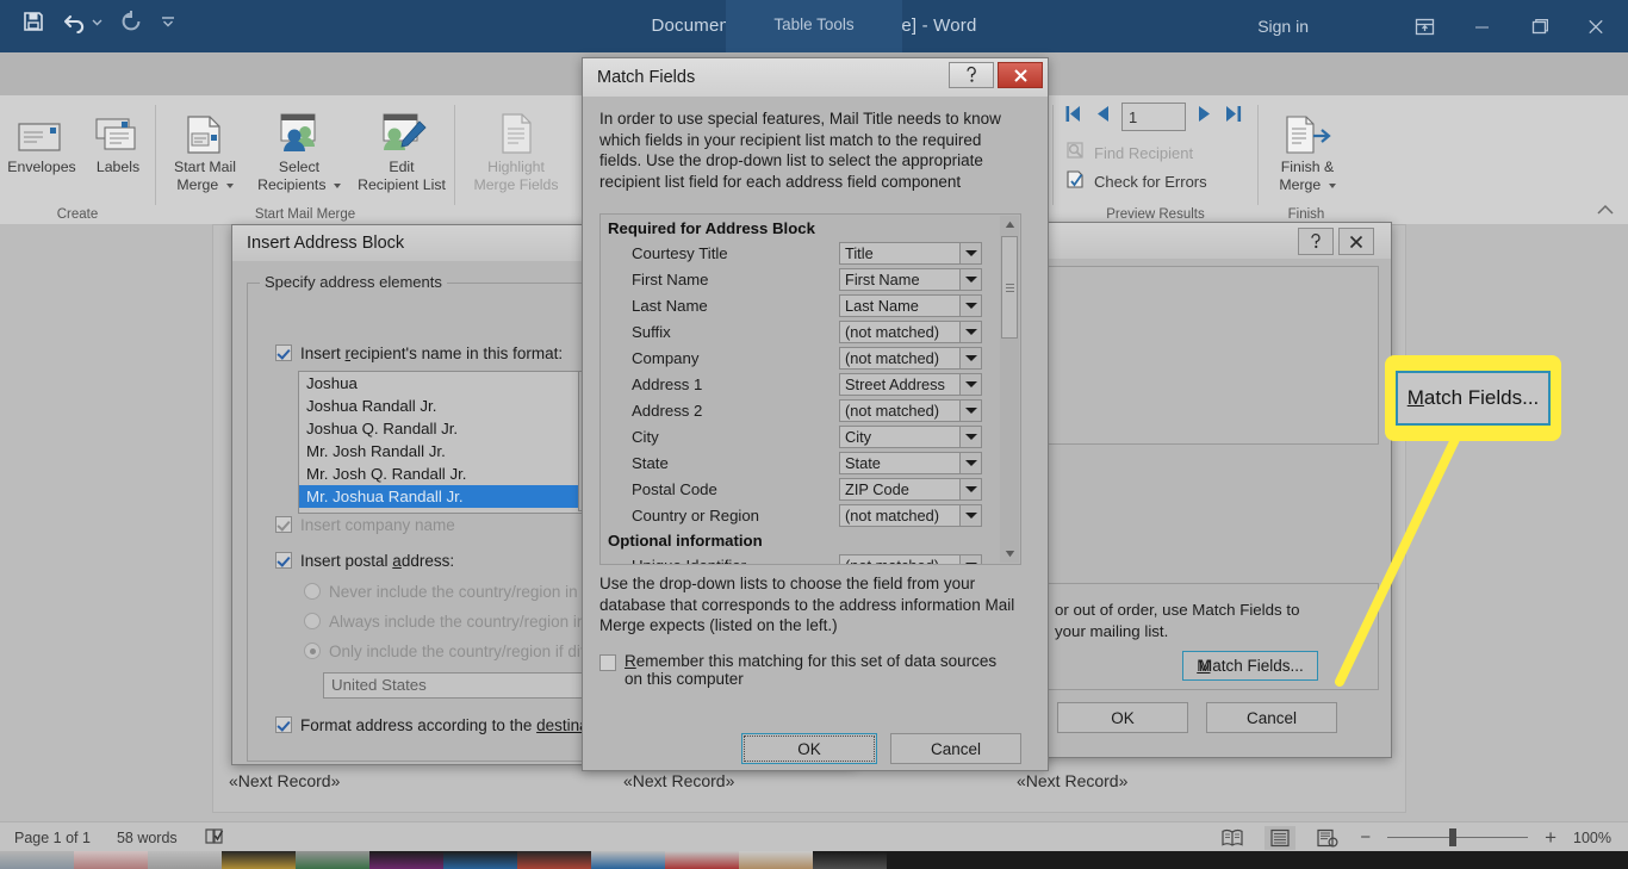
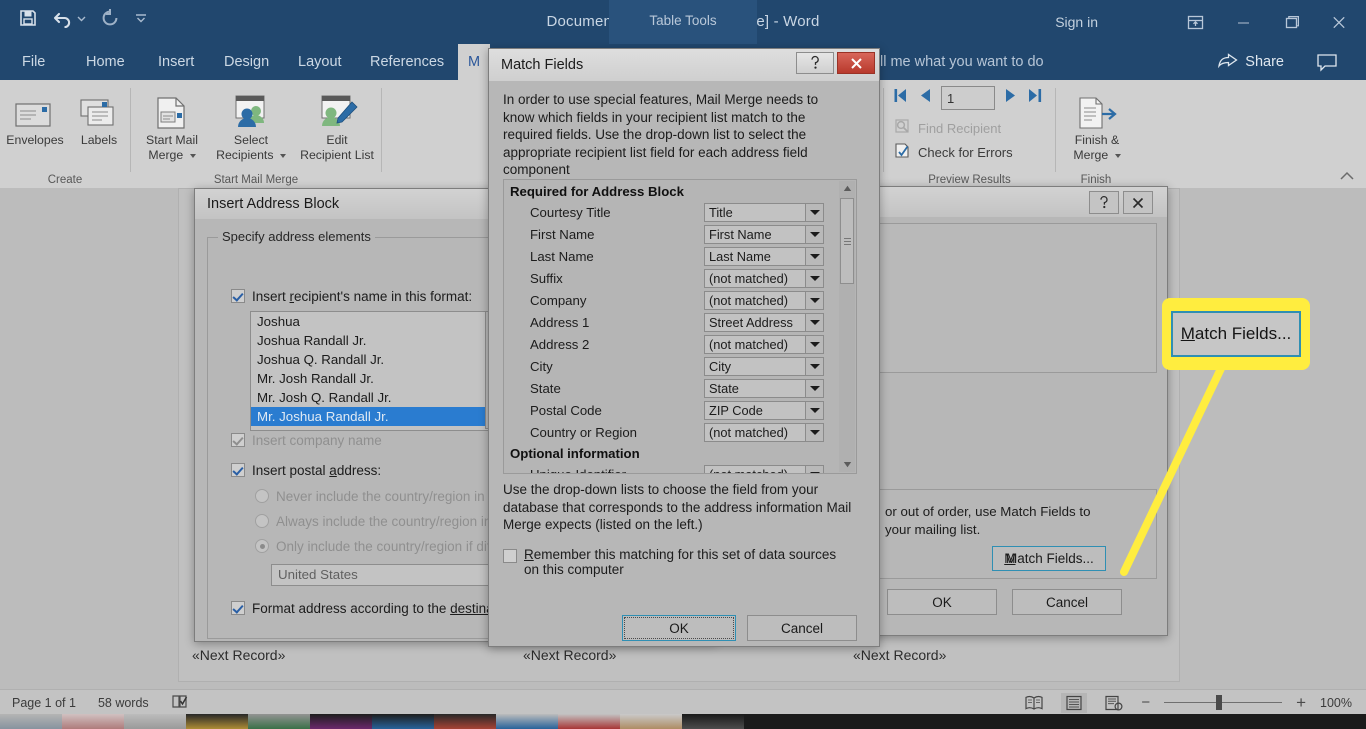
  Table Tools
  Sign in
+ File
+ Home
+ Insert
+ Design
+ Layout
+ References
+ M
+ ll me what you want to do
+ Share
  Envelopes
  Labels
  Create
  Start Mail
  Merge
  Select
  Recipients
  Edit
  Recipient List
  Start Mail Merge
- Highlight
- Merge Fields
  1
  Find Recipient
  Check for Errors
  Preview Results
  Finish &
  Merge
  Finish
  «Next Record»
  «Next Record»
  «Next Record»
  or out of order, use Match Fields to
  your mailing list.
  MMatch Fields...
  OK
  Cancel
  Insert Address Block
  Specify address elements
  Insert recipient's name in this format:
  Joshua
  Joshua Randall Jr.
  Joshua Q. Randall Jr.
  Mr. Josh Randall Jr.
  Mr. Josh Q. Randall Jr.
  Mr. Joshua Randall Jr.
  Insert company name
  Insert postal address:
  Never include the country/region in
  Always include the country/region i
  Only include the country/region if di
  United States
  Format address according to the destin
  Match Fields
- In order to use special features, Mail Title needs to know which fields in your recipient list match to the required fields. Use the drop-down list to select the appropriate recipient list field for each address field component
+ In order to use special features, Mail Merge needs to know which fields in your recipient list match to the required fields. Use the drop-down list to select the appropriate recipient list field for each address field component
  Required for Address Block
  Courtesy Title
  Title
  First Name
  First Name
  Last Name
  Last Name
  Suffix
  (not matched)
  Company
  (not matched)
  Address 1
  Street Address
  Address 2
  (not matched)
  City
  City
  State
  State
  Postal Code
  ZIP Code
  Country or Region
  (not matched)
  Optional information
  Use the drop-down lists to choose the field from your database that corresponds to the address information Mail Merge expects (listed on the left.)
  Remember this matching for this set of data sources on this computer
  OK
  Cancel
  Match Fields...
  Page 1 of 1
  58 words
  −
  +
  100%
